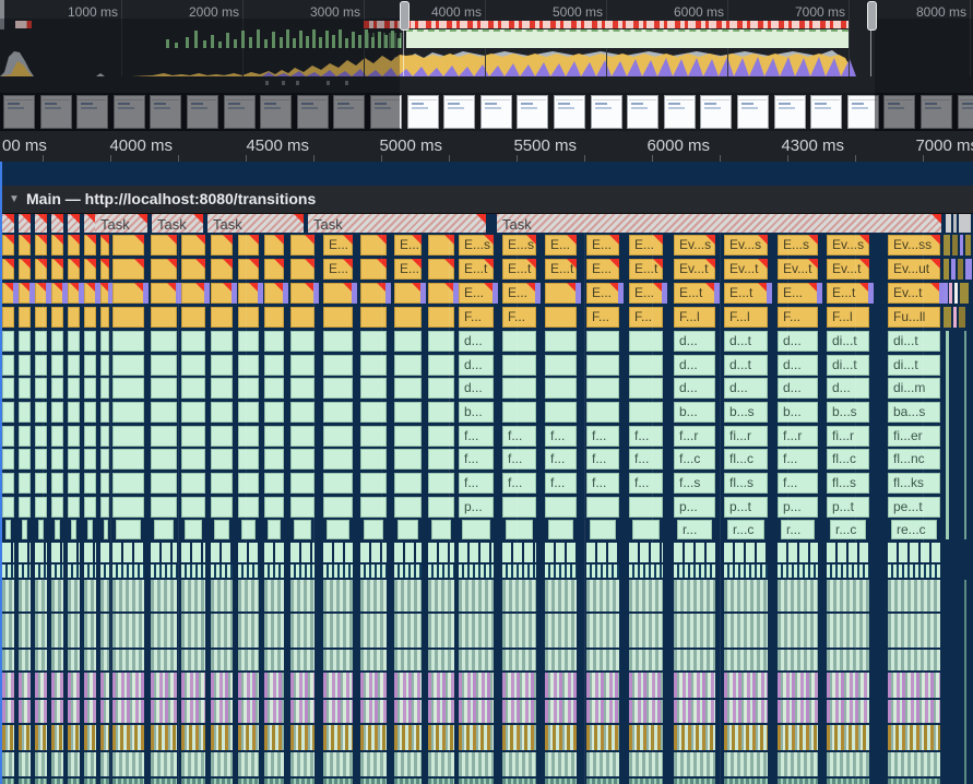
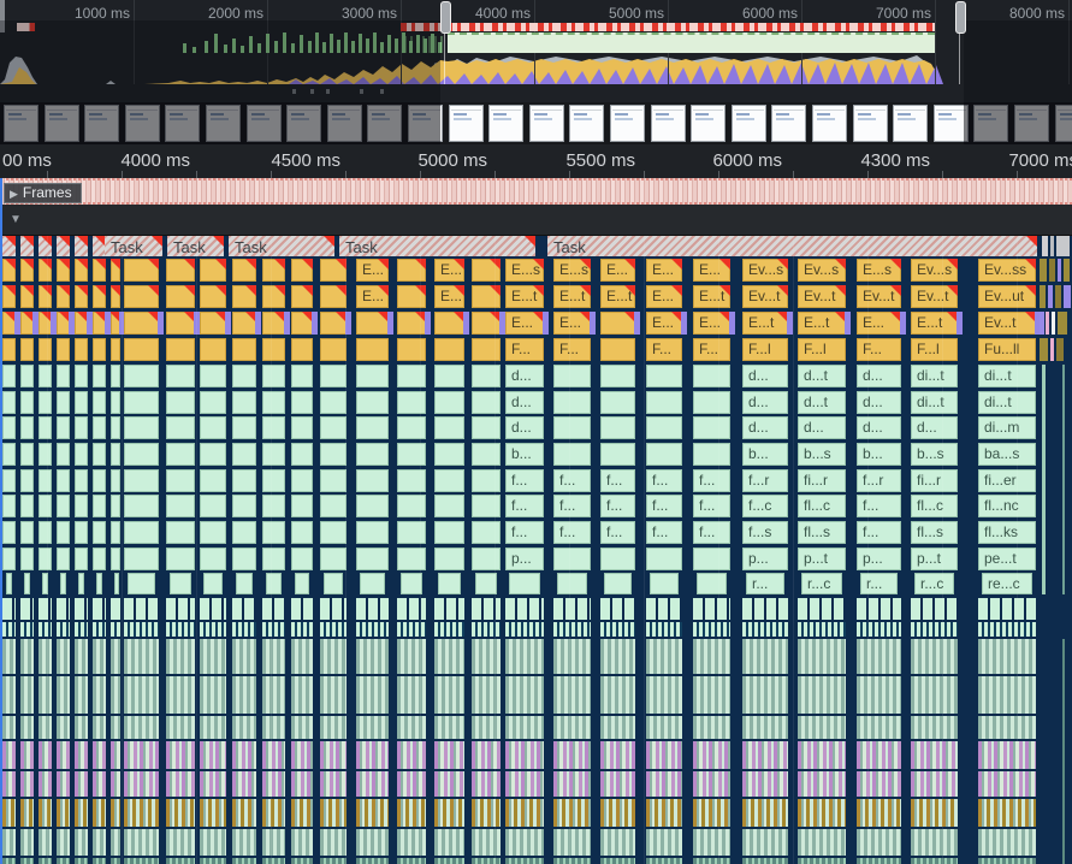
  1000 ms
  2000 ms
  3000 ms
  4000 ms
  5000 ms
  6000 ms
  7000 ms
  8000 ms
  00 ms
  4000 ms
  4500 ms
  5000 ms
  5500 ms
  6000 ms
  4300 ms
  7000 m
+ ▶ Frames
  ▼
- Main — http://localhost:8080/transitions
  Task
  Task
  Task
  Task
  Task
  E...
  E...
  E...s
  E...s
  E...
  E...
  E...
  Ev...s
  Ev...s
  E...s
  Ev...s
  Ev...ss
  E...
  E...
  E...t
  E...t
  E...t
  E...
  E...t
  Ev...t
  Ev...t
  Ev...t
  Ev...t
  Ev...ut
  E...
  E...
  E...
  E...
  E...t
  E...t
  E...
  E...t
  Ev...t
  F...
  F...
  F...
  F...
  F...l
  F...l
  F...
  F...l
  Fu...ll
  d...
  d...
  d...t
  d...
  di...t
  di...t
  d...
  d...
  d...t
  d...
  di...t
  di...t
  d...
  d...
  d...
  d...
  d...
  di...m
  b...
  b...
  b...s
  b...
  b...s
  ba...s
  f...
  f...
  f...
  f...
  f...
  f...r
  fi...r
  f...r
  fi...r
  fi...er
  f...
  f...
  f...
  f...
  f...
  f...c
  fl...c
  f...
  fl...c
  fl...nc
  f...
  f...
  f...
  f...
  f...
  f...s
  fl...s
  f...
  fl...s
  fl...ks
  p...
  p...
  p...t
  p...
  p...t
  pe...t
  r...
  r...c
  r...
  r...c
  re...c
